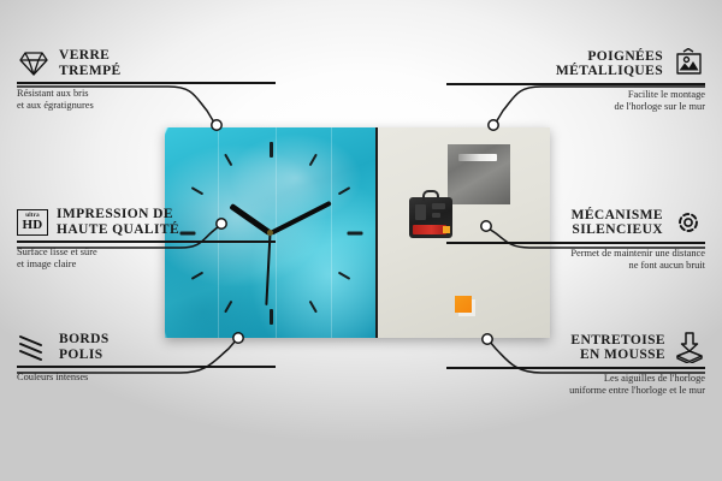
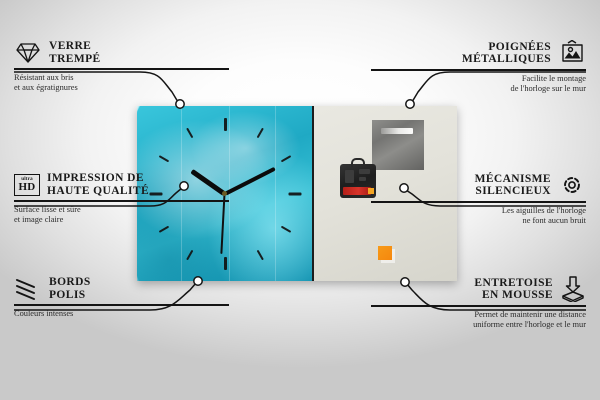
  VERRE
  TREMPÉ
  Résistant aux bris
  et aux égratignures
  HD
  IMPRESSION DE
  HAUTE QUALITÉ
  Surface lisse et sûre
  et image claire
  BORDS
  POLIS
  Couleurs intenses
  POIGNÉES
  MÉTALLIQUES
  Facilite le montage
  de l'horloge sur le mur
  MÉCANISME
  SILENCIEUX
- Permet de maintenir une distance
+ Les aiguilles de l'horloge
  ne font aucun bruit
  ENTRETOISE
  EN MOUSSE
- Les aiguilles de l'horloge
+ Permet de maintenir une distance
  uniforme entre l'horloge et le mur
